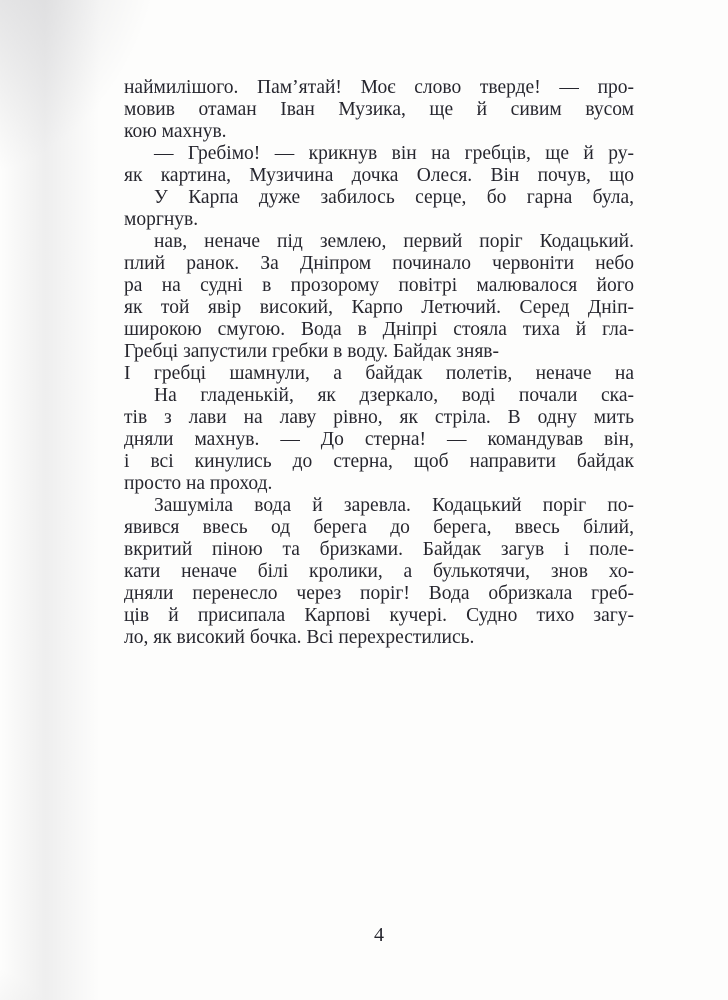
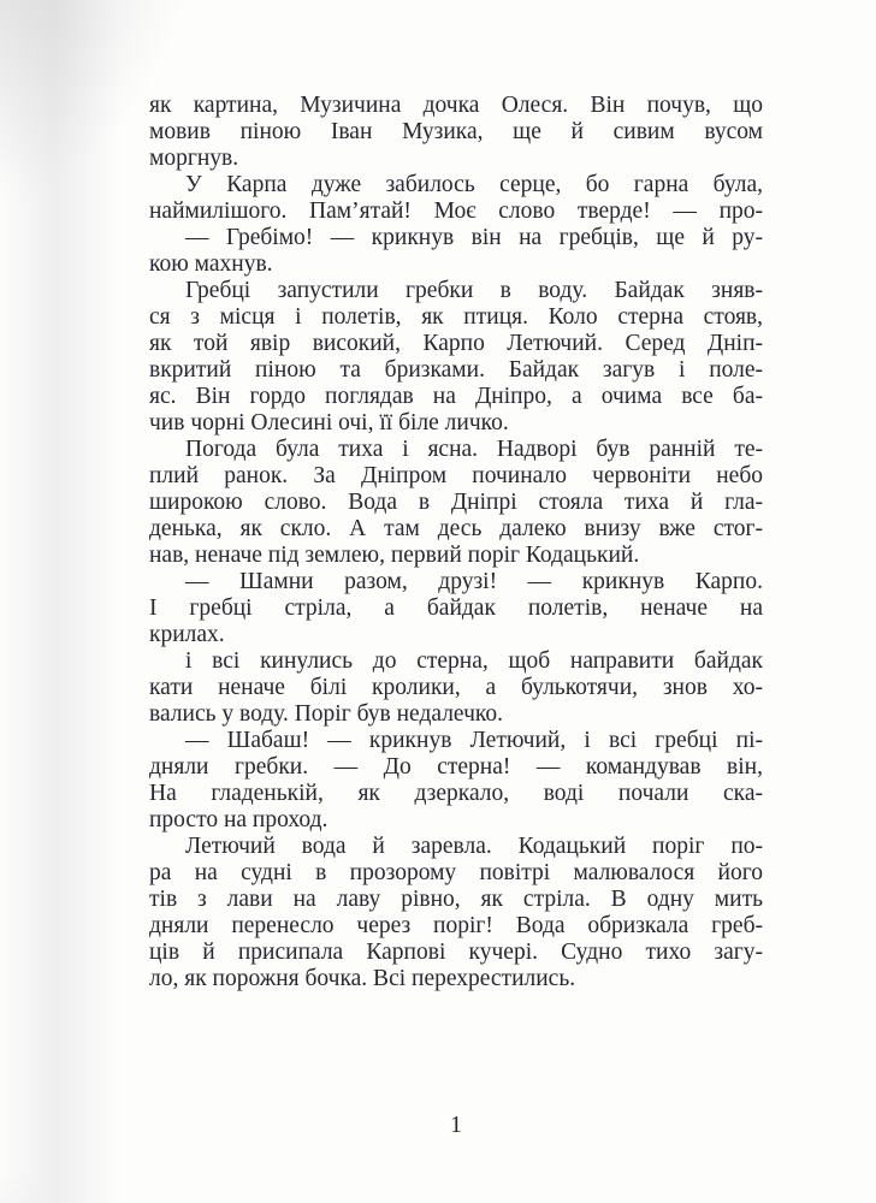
- наймилішого. Пам’ятай! Моє слово тверде! — про-
+ як картина, Музичина дочка Олеся. Він почув, що
- мовив отаман Іван Музика, ще й сивим вусом
+ мовив піною Іван Музика, ще й сивим вусом
- кою махнув.
+ моргнув.
- — Гребімо! — крикнув він на гребців, ще й ру-
+ У Карпа дуже забилось серце, бо гарна була,
- як картина, Музичина дочка Олеся. Він почув, що
+ наймилішого. Пам’ятай! Моє слово тверде! — про-
- У Карпа дуже забилось серце, бо гарна була,
+ — Гребімо! — крикнув він на гребців, ще й ру-
- моргнув.
+ кою махнув.
- нав, неначе під землею, первий поріг Кодацький.
+ Гребці запустили гребки в воду. Байдак зняв-
+ ся з місця і полетів, як птиця. Коло стерна стояв,
- плий ранок. За Дніпром починало червоніти небо
+ як той явір високий, Карпо Летючий. Серед Дніп-
- ра на судні в прозорому повітрі малювалося його
+ вкритий піною та бризками. Байдак загув і поле-
+ яс. Він гордо поглядав на Дніпро, а очима все ба-
+ чив чорні Олесині очі, її біле личко.
+ Погода була тиха і ясна. Надворі був ранній те-
- як той явір високий, Карпо Летючий. Серед Дніп-
+ плий ранок. За Дніпром починало червоніти небо
- широкою смугою. Вода в Дніпрі стояла тиха й гла-
+ широкою слово. Вода в Дніпрі стояла тиха й гла-
+ денька, як скло. А там десь далеко внизу вже стог-
- Гребці запустили гребки в воду. Байдак зняв-
+ нав, неначе під землею, первий поріг Кодацький.
+ — Шамни разом, друзі! — крикнув Карпо.
- І гребці шамнули, а байдак полетів, неначе на
+ І гребці стріла, а байдак полетів, неначе на
+ крилах.
- На гладенькій, як дзеркало, воді почали ска-
+ і всі кинулись до стерна, щоб направити байдак
- тів з лави на лаву рівно, як стріла. В одну мить
+ кати неначе білі кролики, а булькотячи, знов хо-
+ вались у воду. Поріг був недалечко.
+ — Шабаш! — крикнув Летючий, і всі гребці пі-
- дняли махнув. — До стерна! — командував він,
+ дняли гребки. — До стерна! — командував він,
- і всі кинулись до стерна, щоб направити байдак
+ На гладенькій, як дзеркало, воді почали ска-
  просто на проход.
- Зашуміла вода й заревла. Кодацький поріг по-
+ Летючий вода й заревла. Кодацький поріг по-
- явився ввесь од берега до берега, ввесь білий,
- вкритий піною та бризками. Байдак загув і поле-
+ ра на судні в прозорому повітрі малювалося його
- кати неначе білі кролики, а булькотячи, знов хо-
+ тів з лави на лаву рівно, як стріла. В одну мить
  дняли перенесло через поріг! Вода обризкала греб-
  ців й присипала Карпові кучері. Судно тихо загу-
- ло, як високий бочка. Всі перехрестились.
+ ло, як порожня бочка. Всі перехрестились.
- 4
+ 1
